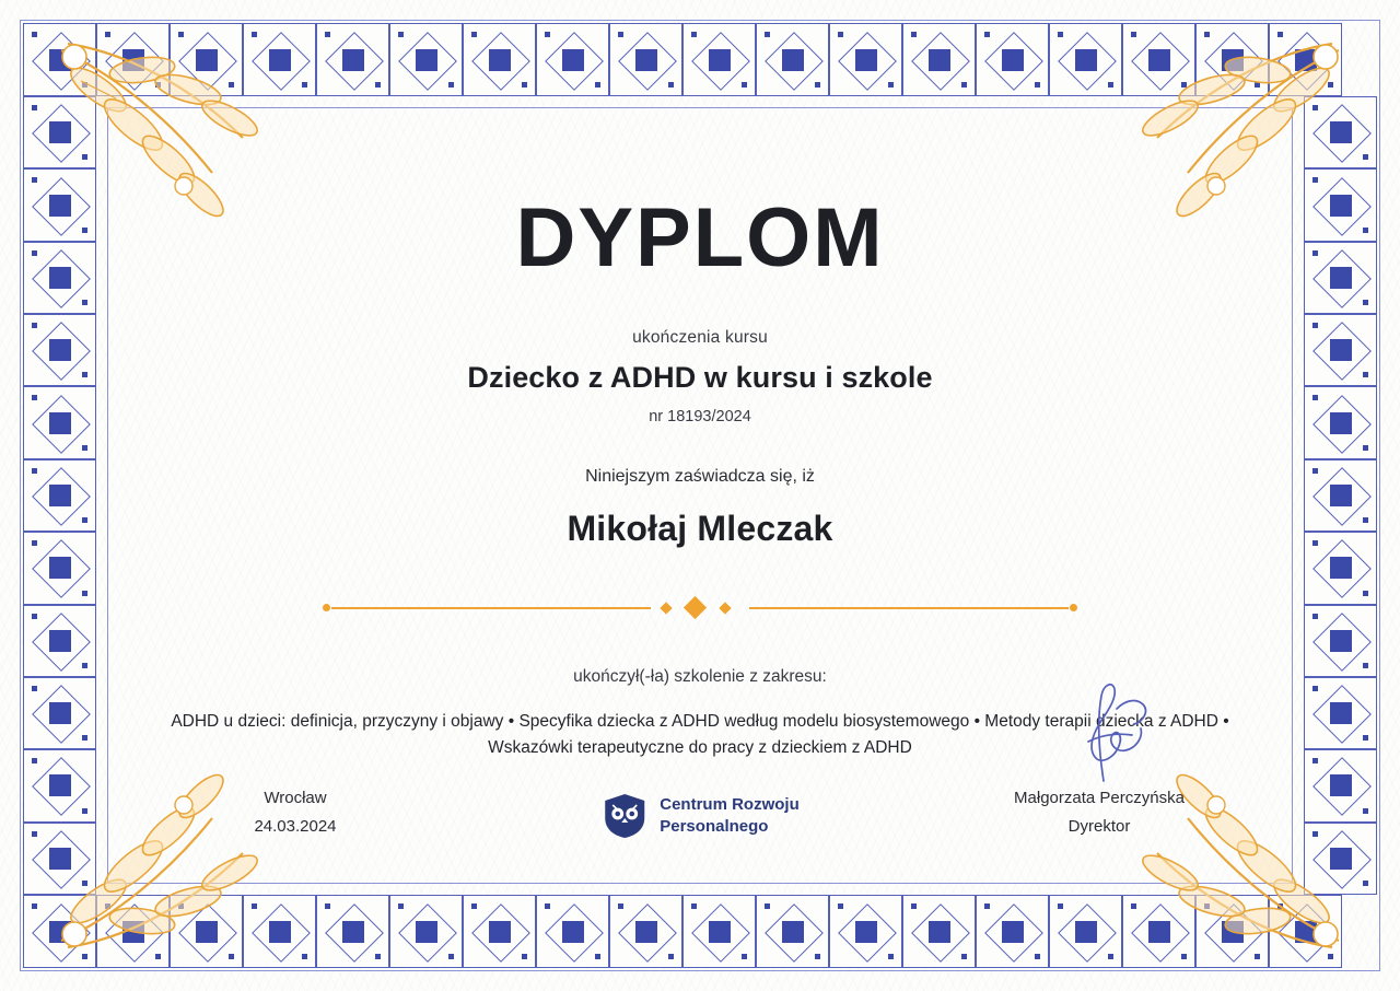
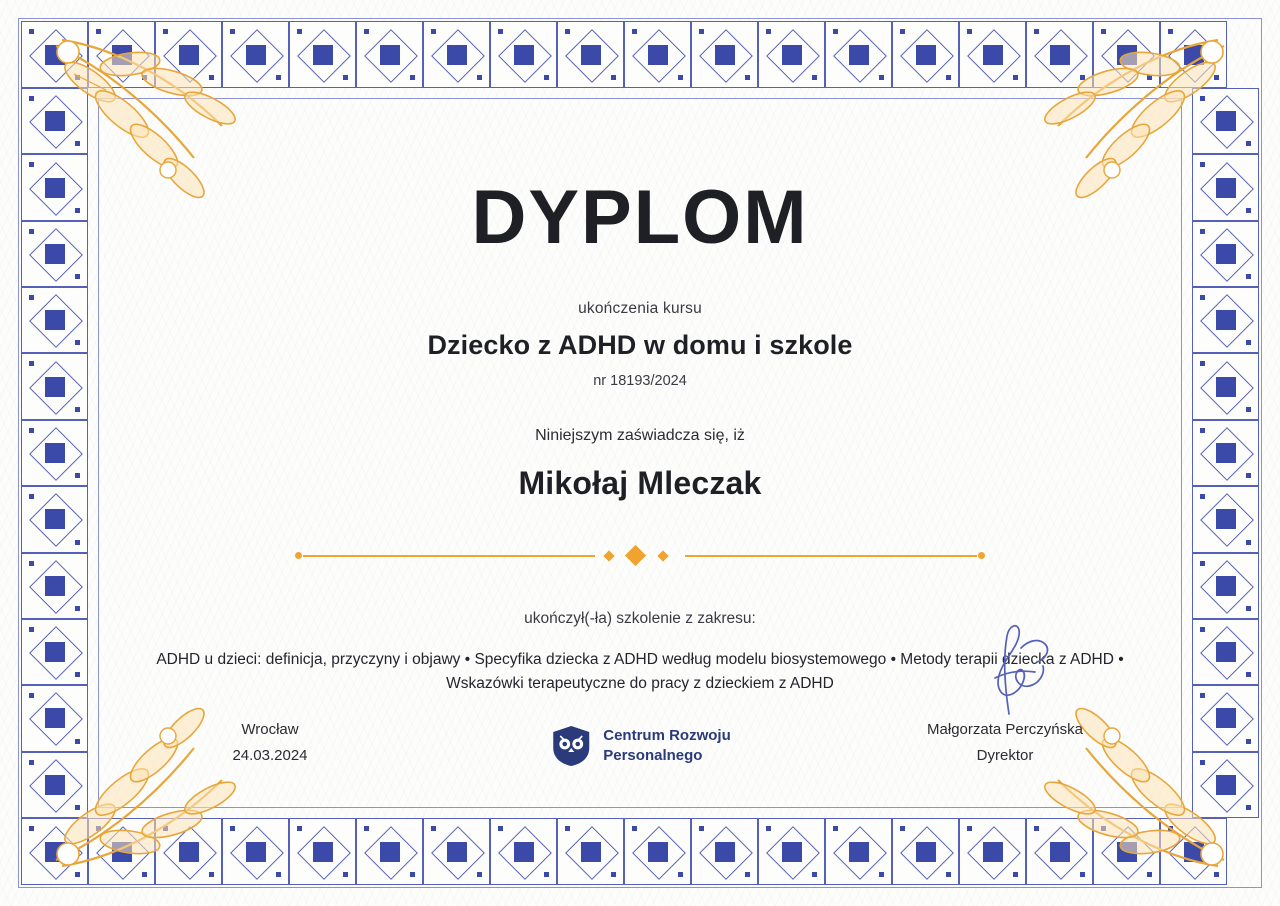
  DYPLOM
  ukończenia kursu
- Dziecko z ADHD w kursu i szkole
+ Dziecko z ADHD w domu i szkole
  nr 18193/2024
  Niniejszym zaświadcza się, iż
  Mikołaj Mleczak
  ukończył(-ła) szkolenie z zakresu:
  ADHD u dzieci: definicja, przyczyny i objawy • Specyfika dziecka z ADHD według modelu biosystemowego • Metody terapiizieca z ADHD • Wskazówki terapeutyczne do pracy z dzieckiem z ADHD
  Wrocław
  24.03.2024
  Centrum Rozwoju
  Personalnego
  Małgorzata Perczyńska
  Dyrektor
